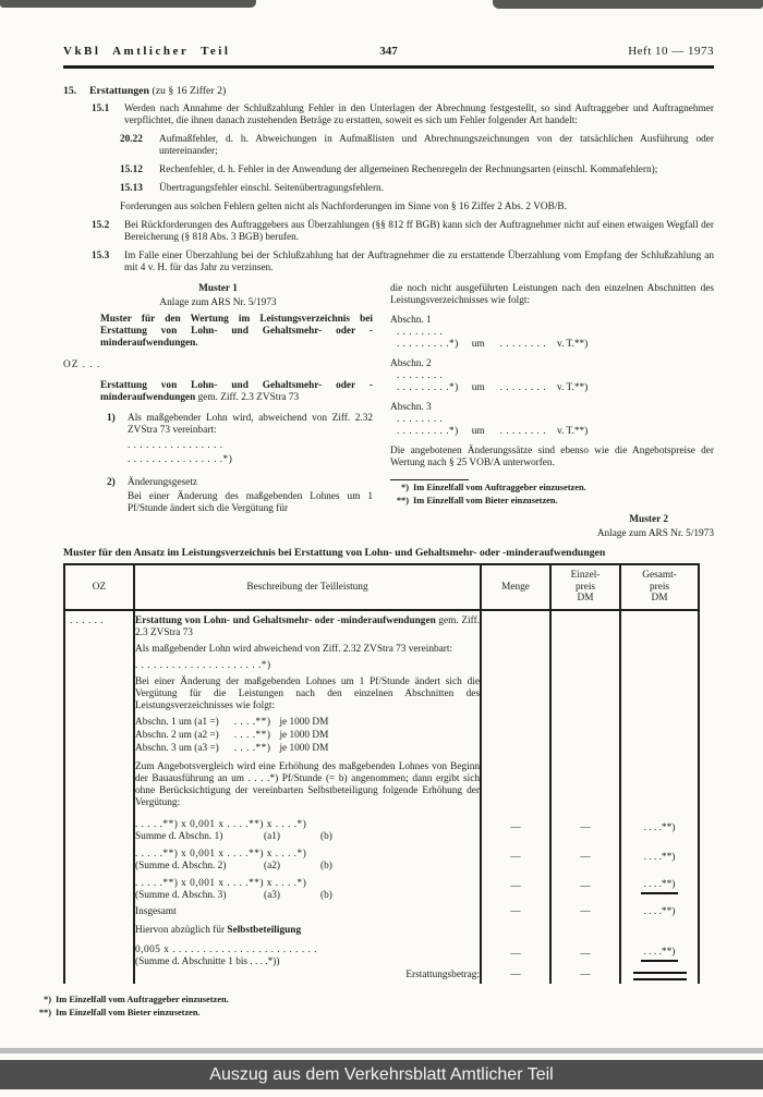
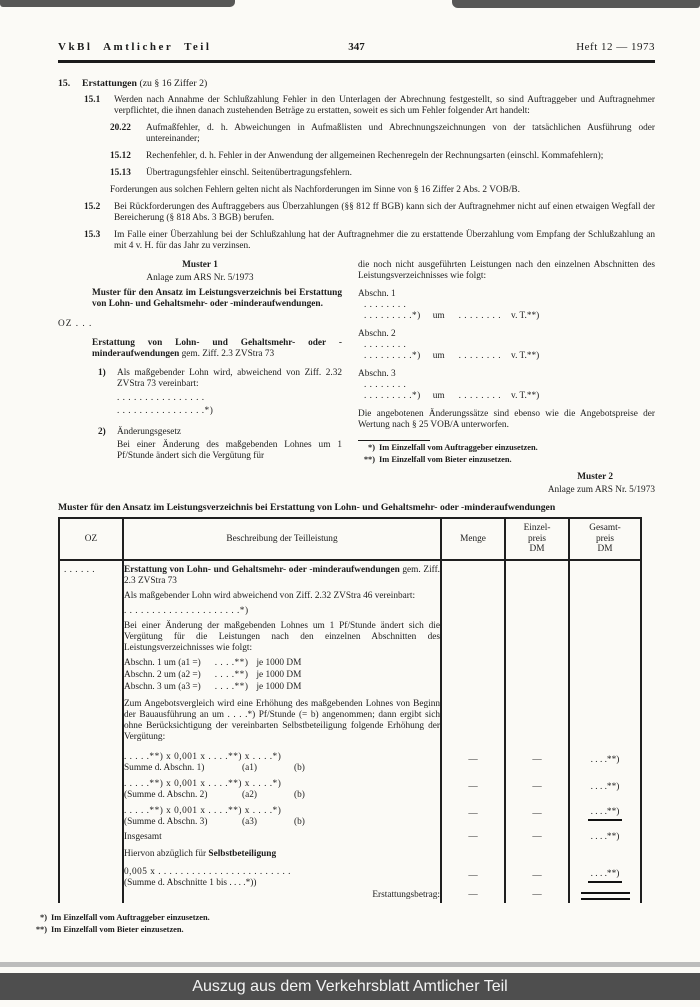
  VkBl Amtlicher Teil
  347
- Heft 10 — 1973
+ Heft 12 — 1973
  15.
  Erstattungen (zu § 16 Ziffer 2)
  15.1
  Werden nach Annahme der Schlußzahlung Fehler in den Unterlagen der Abrechnung festgestellt, so sind Auftraggeber und Auftragnehmer verpflichtet, die ihnen danach zustehenden Beträge zu erstatten, soweit es sich um Fehler folgender Art handelt:
  20.22
  Aufmaßfehler, d. h. Abweichungen in Aufmaßlisten und Abrechnungszeichnungen von der tatsächlichen Ausführung oder untereinander;
  15.12
  Rechenfehler, d. h. Fehler in der Anwendung der allgemeinen Rechenregeln der Rechnungsarten (einschl. Kommafehlern);
  15.13
  Übertragungsfehler einschl. Seitenübertragungsfehlern.
  Forderungen aus solchen Fehlern gelten nicht als Nachforderungen im Sinne von § 16 Ziffer 2 Abs. 2 VOB/B.
  15.2
  Bei Rückforderungen des Auftraggebers aus Überzahlungen (§§ 812 ff BGB) kann sich der Auftragnehmer nicht auf einen etwaigen Wegfall der Bereicherung (§ 818 Abs. 3 BGB) berufen.
  15.3
  Im Falle einer Überzahlung bei der Schlußzahlung hat der Auftragnehmer die zu erstattende Überzahlung vom Empfang der Schlußzahlung an mit 4 v. H. für das Jahr zu verzinsen.
  Muster 1
  Anlage zum ARS Nr. 5/1973
- Muster für den Wertung im Leistungsverzeichnis bei Erstattung von Lohn- und Gehaltsmehr- oder -minderaufwendungen.
+ Muster für den Ansatz im Leistungsverzeichnis bei Erstattung von Lohn- und Gehaltsmehr- oder -minderaufwendungen.
  OZ . . .
  Erstattung von Lohn- und Gehaltsmehr- oder -minderaufwendungen gem. Ziff. 2.3 ZVStra 73
  1)
  Als maßgebender Lohn wird, abweichend von Ziff. 2.32 ZVStra 73 vereinbart:
  . . . . . . . . . . . . . . . .
  . . . . . . . . . . . . . . . .*)
  2)
  Änderungsgesetz
  Bei einer Änderung des maßgebenden Lohnes um 1 Pf/Stunde ändert sich die Vergütung für
  die noch nicht ausgeführten Leistungen nach den einzelnen Abschnitten des Leistungsverzeichnisses wie folgt:
  Abschn. 1
  . . . . . . . .
  . . . . . . . . .*)
  um
  . . . . . . . .
  v. T.**)
  Abschn. 2
  . . . . . . . .
  . . . . . . . . .*)
  um
  . . . . . . . .
  v. T.**)
  Abschn. 3
  . . . . . . . .
  . . . . . . . . .*)
  um
  . . . . . . . .
  v. T.**)
  Die angebotenen Änderungssätze sind ebenso wie die Angebotspreise der Wertung nach § 25 VOB/A unterworfen.
  *)
  Im Einzelfall vom Auftraggeber einzusetzen.
  **)
  Im Einzelfall vom Bieter einzusetzen.
  Muster 2
  Anlage zum ARS Nr. 5/1973
  Muster für den Ansatz im Leistungsverzeichnis bei Erstattung von Lohn- und Gehaltsmehr- oder -minderaufwendungen
  OZ	Beschreibung der Teilleistung	Menge	Einzel- preis DM	Gesamt- preis DM
- . . . . . .	Erstattung von Lohn- und Gehaltsmehr- oder -minderaufwendungen gem. Ziff. 2.3 ZVStra 73 Als maßgebender Lohn wird abweichend von Ziff. 2.32 ZVStra 73 vereinbart: . . . . . . . . . . . . . . . . . . . . .*) Bei einer Änderung der maßgebenden Lohnes um 1 Pf/Stunde ändert sich die Vergütung für die Leistungen nach den einzelnen Abschnitten des Leistungsverzeichnisses wie folgt: Abschn. 1 um (a1 =) . . . .**) je 1000 DM Abschn. 2 um (a2 =) . . . .**) je 1000 DM Abschn. 3 um (a3 =) . . . .**) je 1000 DM Zum Angebotsvergleich wird eine Erhöhung des maßgebenden Lohnes von Beginn der Bauausführung an um . . . .*) Pf/Stunde (= b) angenommen; dann ergibt sich ohne Berücksichtigung der vereinbarten Selbstbeteiligung folgende Erhöhung der Vergütung:
+ . . . . . .	Erstattung von Lohn- und Gehaltsmehr- oder -minderaufwendungen gem. Ziff. 2.3 ZVStra 73 Als maßgebender Lohn wird abweichend von Ziff. 2.32 ZVStra 46 vereinbart: . . . . . . . . . . . . . . . . . . . . .*) Bei einer Änderung der maßgebenden Lohnes um 1 Pf/Stunde ändert sich die Vergütung für die Leistungen nach den einzelnen Abschnitten des Leistungsverzeichnisses wie folgt: Abschn. 1 um (a1 =) . . . .**) je 1000 DM Abschn. 2 um (a2 =) . . . .**) je 1000 DM Abschn. 3 um (a3 =) . . . .**) je 1000 DM Zum Angebotsvergleich wird eine Erhöhung des maßgebenden Lohnes von Beginn der Bauausführung an um . . . .*) Pf/Stunde (= b) angenommen; dann ergibt sich ohne Berücksichtigung der vereinbarten Selbstbeteiligung folgende Erhöhung der Vergütung:
  	. . . . .**) x 0,001 x . . . .**) x . . . .*) Summe d. Abschn. 1) (a1) (b)	—	—	. . . .**)
  	. . . . .**) x 0,001 x . . . .**) x . . . .*) (Summe d. Abschn. 2) (a2) (b)	—	—	. . . .**)
  	. . . . .**) x 0,001 x . . . .**) x . . . .*) (Summe d. Abschn. 3) (a3) (b)	—	—	. . . .**)
  	Insgesamt	—	—	. . . .**)
  	Hiervon abzüglich für Selbstbeteiligung
  	0,005 x . . . . . . . . . . . . . . . . . . . . . . . . (Summe d. Abschnitte 1 bis . . . .*))	—	—	. . . .**)
  	Erstattungsbetrag:	—	—
  *)
  Im Einzelfall vom Auftraggeber einzusetzen.
  **)
  Im Einzelfall vom Bieter einzusetzen.
  Auszug aus dem Verkehrsblatt Amtlicher Teil
